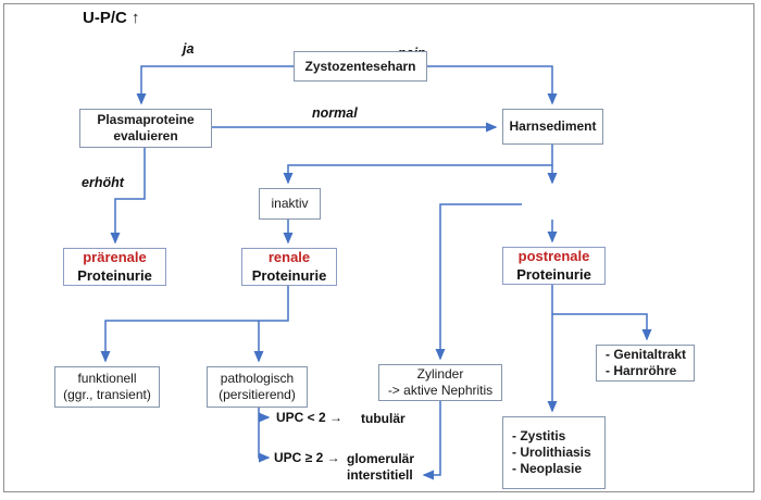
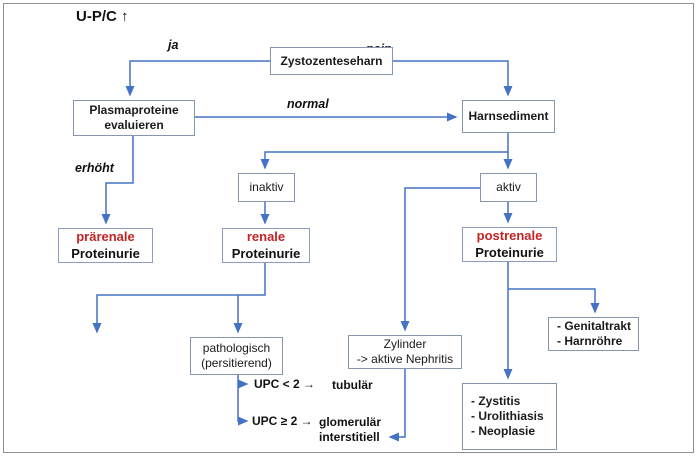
  U-P/C ↑
  ja
  normal
  erhöht
  Zystozenteseharn
  Plasmaproteine
  evaluieren
  Harnsediment
  inaktiv
+ aktiv
  prärenale
  Proteinurie
  renale
  Proteinurie
  postrenale
  Proteinurie
- funktionell
- (ggr., transient)
  pathologisch
  (persitierend)
  Zylinder
  -> aktive Nephritis
  - Genitaltrakt
  - Harnröhre
  - Zystitis
  - Urolithiasis
  - Neoplasie
  UPC < 2 →
  tubulär
  UPC ≥ 2 →
  glomerulär
  interstitiell
